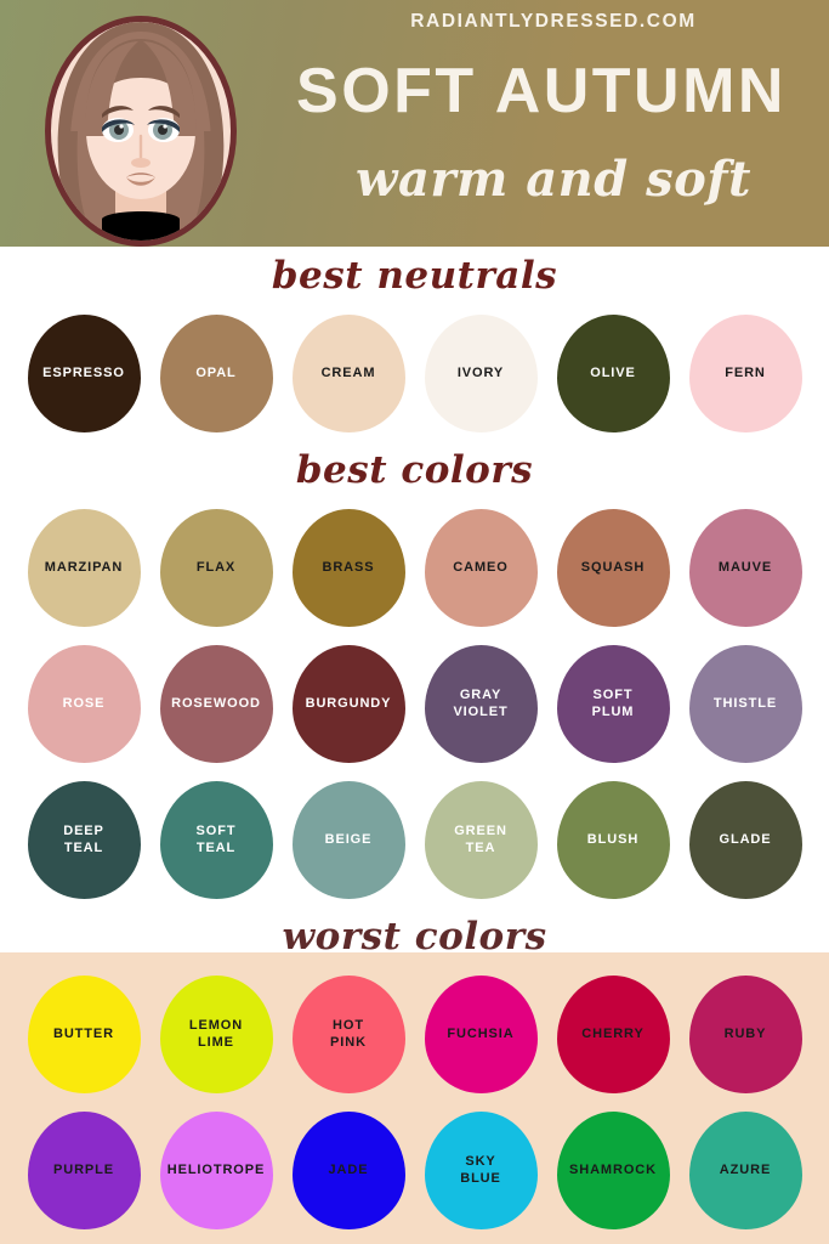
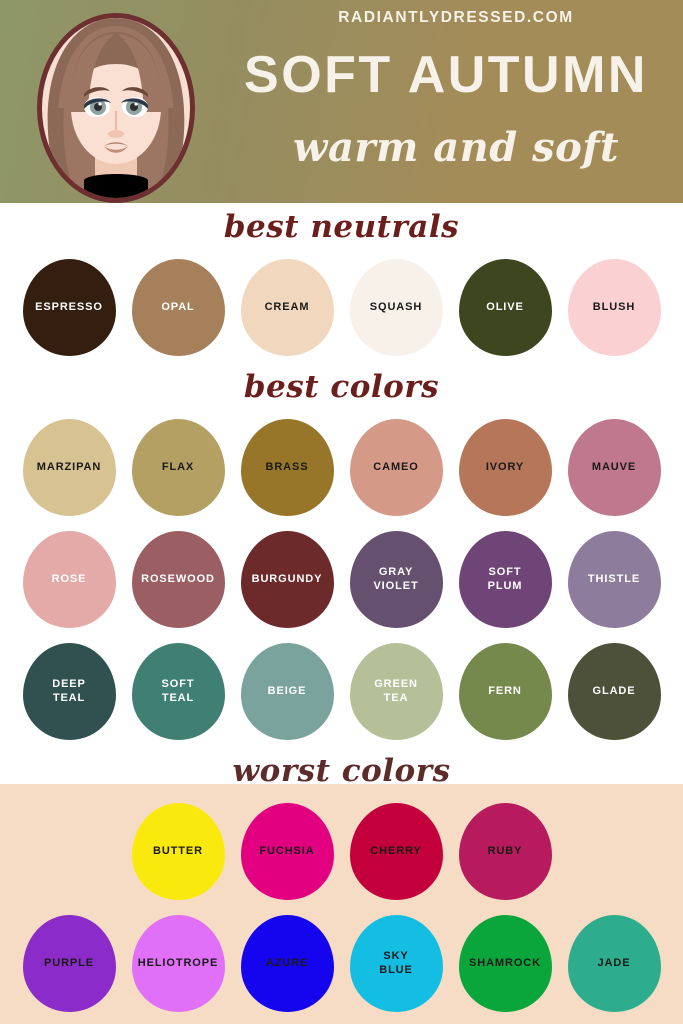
  RADIANTLYDRESSED.COM
  SOFT AUTUMN
  warm and soft
  best neutrals
  ESPRESSO
  OPAL
  CREAM
- IVORY
+ SQUASH
  OLIVE
- FERN
+ BLUSH
  best colors
  MARZIPAN
  FLAX
  BRASS
  CAMEO
- SQUASH
+ IVORY
  MAUVE
  ROSE
  ROSEWOOD
  BURGUNDY
  GRAY
  VIOLET
  SOFT
  PLUM
  THISTLE
  DEEP
  TEAL
  SOFT
  TEAL
  BEIGE
  GREEN
  TEA
- BLUSH
+ FERN
  GLADE
  worst colors
  BUTTER
- LEMON
- LIME
- HOT
- PINK
  FUCHSIA
  CHERRY
  RUBY
  PURPLE
  HELIOTROPE
- JADE
+ AZURE
  SKY
  BLUE
  SHAMROCK
- AZURE
+ JADE
